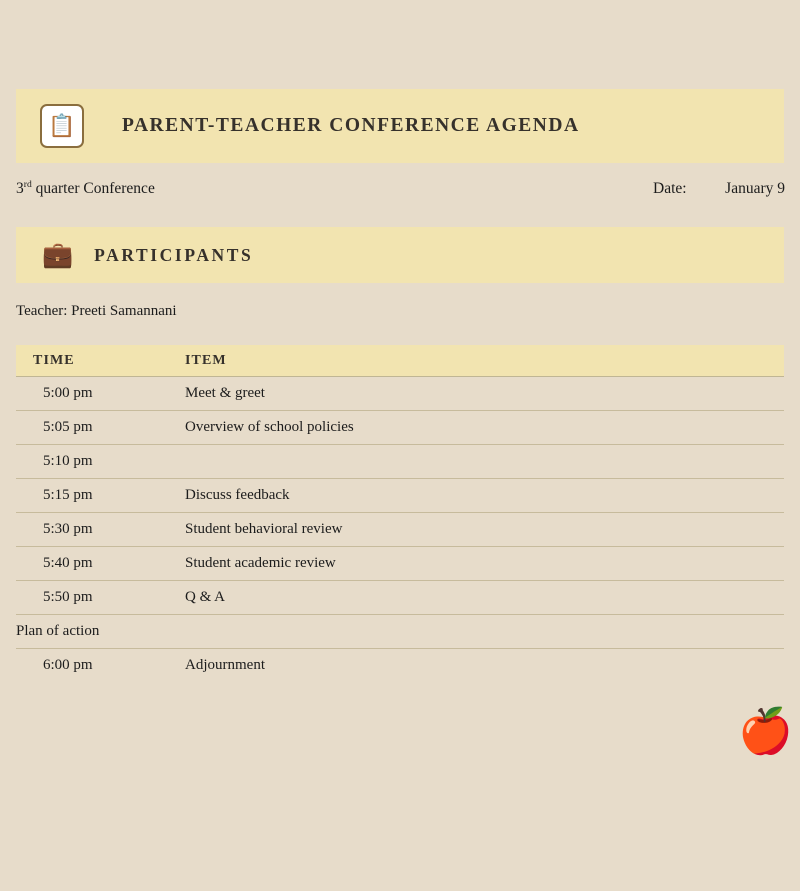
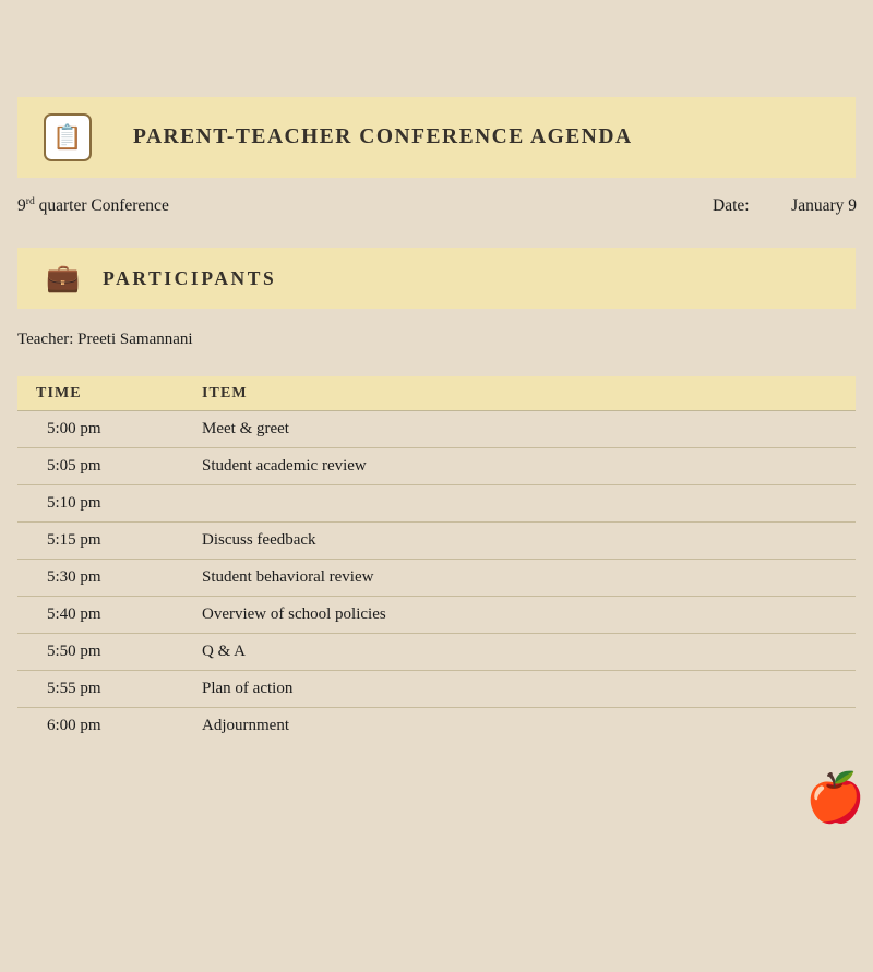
  📋
  PARENT-TEACHER CONFERENCE AGENDA
- 3rd quarter Conference
+ 9rd quarter Conference
  Date:
  January 9
  💼
  PARTICIPANTS
  Teacher: Preeti Samannani
  TIME
  ITEM
  5:00 pm
  Meet & greet
  5:05 pm
- Overview of school policies
+ Student academic review
  5:10 pm
  5:15 pm
  Discuss feedback
  5:30 pm
  Student behavioral review
  5:40 pm
- Student academic review
+ Overview of school policies
  5:50 pm
  Q & A
+ 5:55 pm
  Plan of action
  6:00 pm
  Adjournment
  🍎
